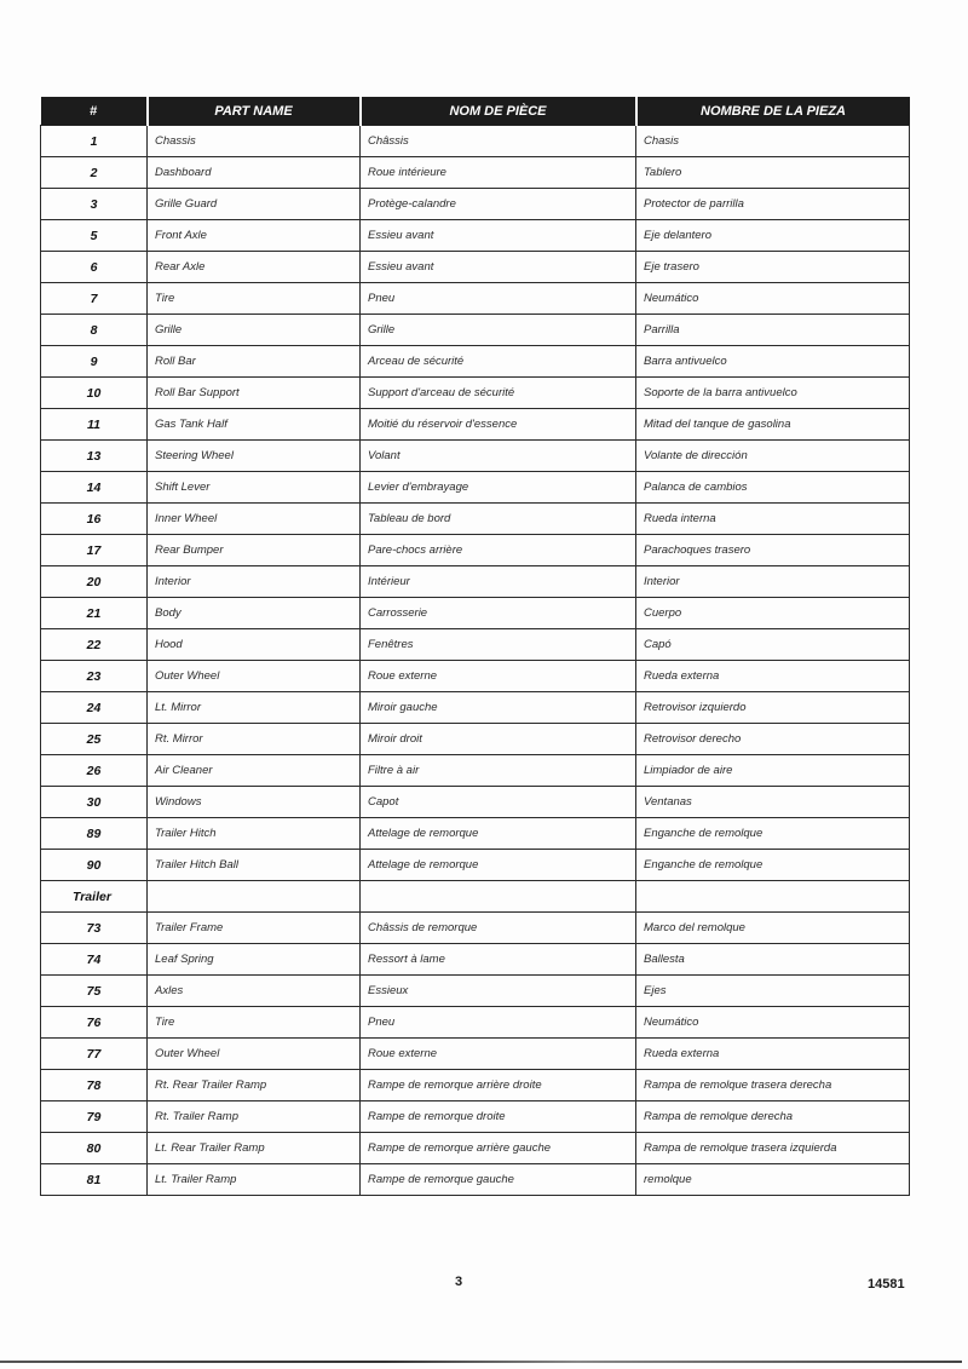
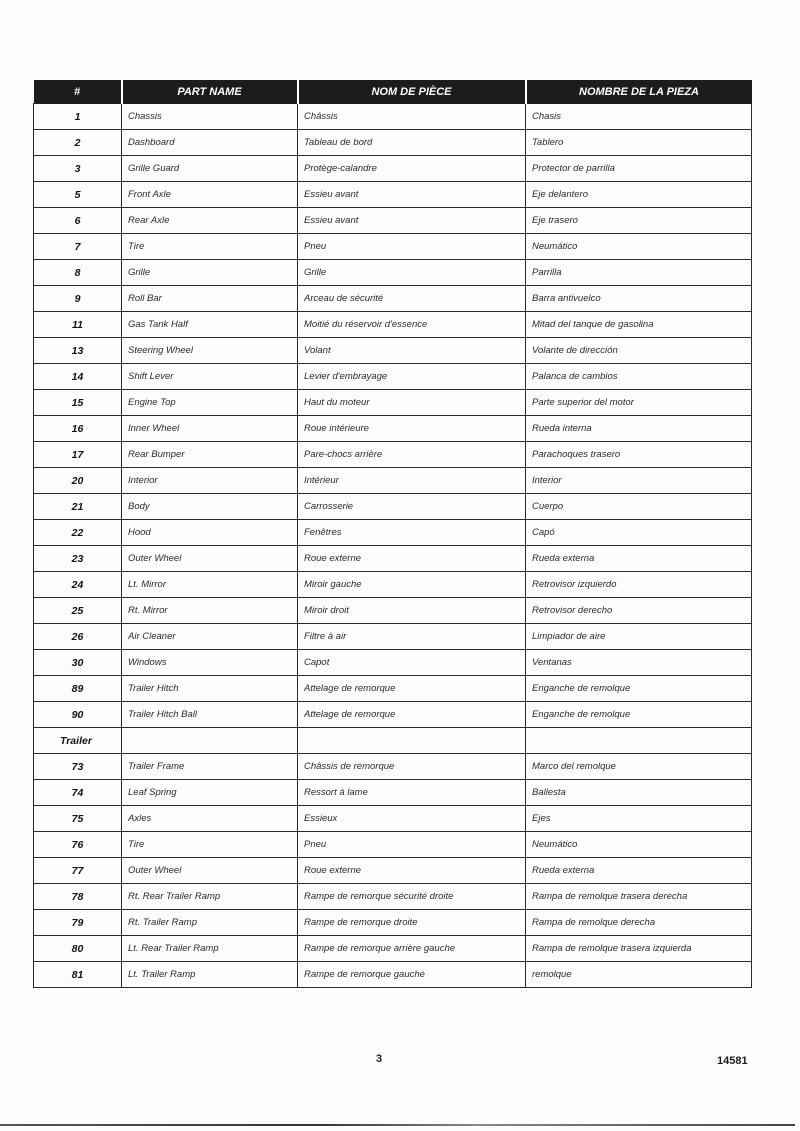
  #	PART NAME	NOM DE PIÈCE	NOMBRE DE LA PIEZA
  1	Chassis	Châssis	Chasis
- 2	Dashboard	Roue intérieure	Tablero
+ 2	Dashboard	Tableau de bord	Tablero
  3	Grille Guard	Protège-calandre	Protector de parrilla
  5	Front Axle	Essieu avant	Eje delantero
  6	Rear Axle	Essieu avant	Eje trasero
  7	Tire	Pneu	Neumático
  8	Grille	Grille	Parrilla
  9	Roll Bar	Arceau de sécurité	Barra antivuelco
- 10	Roll Bar Support	Support d'arceau de sécurité	Soporte de la barra antivuelco
  11	Gas Tank Half	Moitié du réservoir d'essence	Mitad del tanque de gasolina
  13	Steering Wheel	Volant	Volante de dirección
  14	Shift Lever	Levier d'embrayage	Palanca de cambios
+ 15	Engine Top	Haut du moteur	Parte superior del motor
- 16	Inner Wheel	Tableau de bord	Rueda interna
+ 16	Inner Wheel	Roue intérieure	Rueda interna
  17	Rear Bumper	Pare-chocs arrière	Parachoques trasero
  20	Interior	Intérieur	Interior
  21	Body	Carrosserie	Cuerpo
  22	Hood	Fenêtres	Capó
  23	Outer Wheel	Roue externe	Rueda externa
  24	Lt. Mirror	Miroir gauche	Retrovisor izquierdo
  25	Rt. Mirror	Miroir droit	Retrovisor derecho
  26	Air Cleaner	Filtre à air	Limpiador de aire
  30	Windows	Capot	Ventanas
  89	Trailer Hitch	Attelage de remorque	Enganche de remolque
  90	Trailer Hitch Ball	Attelage de remorque	Enganche de remolque
  Trailer
  73	Trailer Frame	Châssis de remorque	Marco del remolque
  74	Leaf Spring	Ressort à lame	Ballesta
  75	Axles	Essieux	Ejes
  76	Tire	Pneu	Neumático
  77	Outer Wheel	Roue externe	Rueda externa
- 78	Rt. Rear Trailer Ramp	Rampe de remorque arrière droite	Rampa de remolque trasera derecha
+ 78	Rt. Rear Trailer Ramp	Rampe de remorque sécurité droite	Rampa de remolque trasera derecha
  79	Rt. Trailer Ramp	Rampe de remorque droite	Rampa de remolque derecha
  80	Lt. Rear Trailer Ramp	Rampe de remorque arrière gauche	Rampa de remolque trasera izquierda
  81	Lt. Trailer Ramp	Rampe de remorque gauche	remolque
  3
  14581
